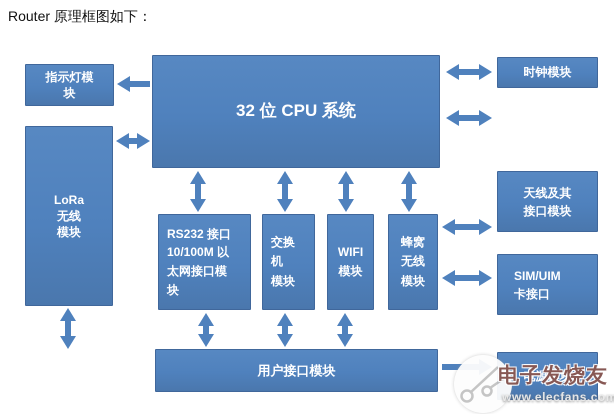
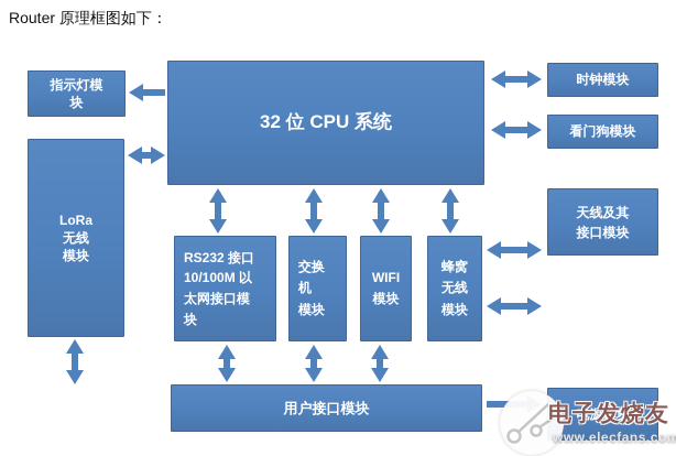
  Router 原理框图如下：
  指示灯模
  块
  32 位 CPU 系统
  LoRa
  无线
  模块
  RS232 接口
  10/100M 以
  太网接口模
  块
  交换
  机
  模块
  WIFI
  模块
  蜂窝
  无线
  模块
  时钟模块
+ 看门狗模块
  天线及其
  接口模块
- SIM/UIM
- 卡接口
  用户接口模块
  电源模块
  电子发烧友
  www.elecfans.com
